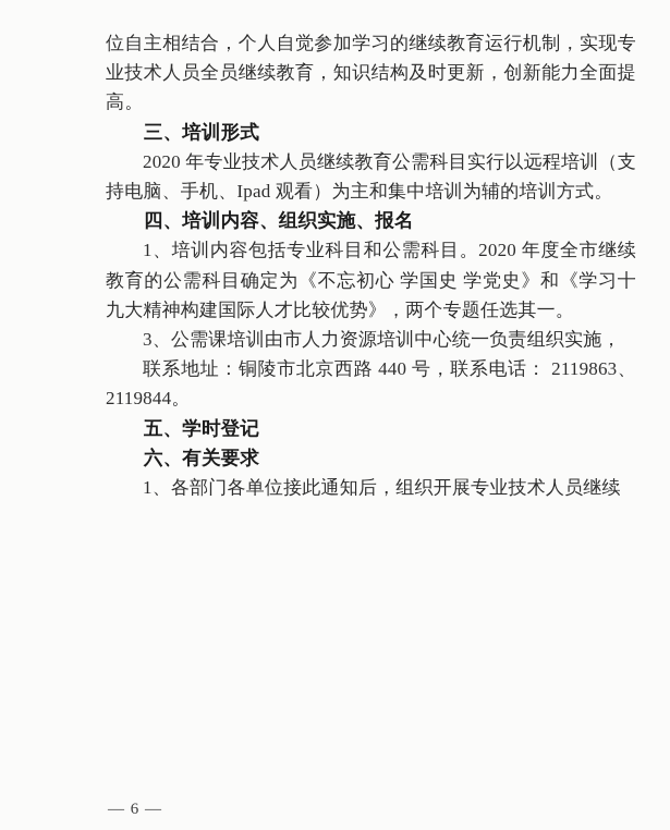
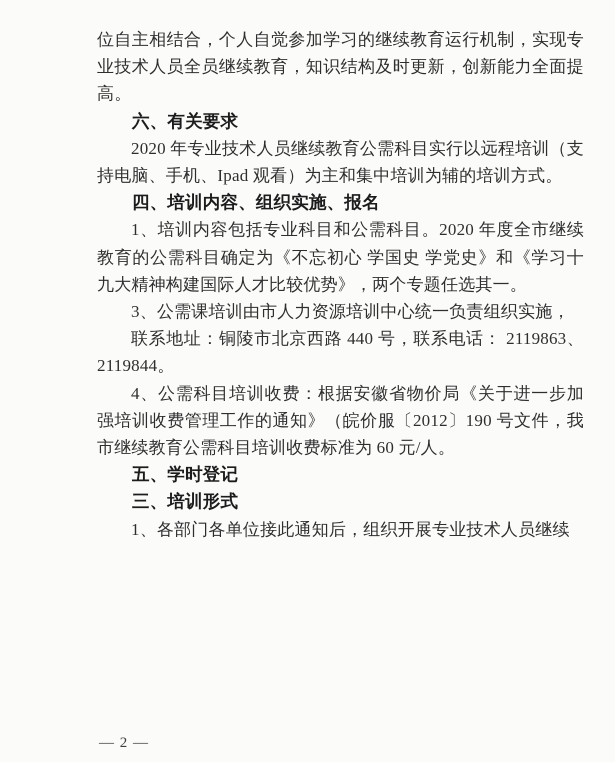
  位自主相结合，个人自觉参加学习的继续教育运行机制，实现专业技术人员全员继续教育，知识结构及时更新，创新能力全面提高。
- 三、培训形式
+ 六、有关要求
  2020 年专业技术人员继续教育公需科目实行以远程培训（支持电脑、手机、Ipad 观看）为主和集中培训为辅的培训方式。
  四、培训内容、组织实施、报名
  1、培训内容包括专业科目和公需科目。2020 年度全市继续教育的公需科目确定为《不忘初心 学国史 学党史》和《学习十九大精神构建国际人才比较优势》，两个专题任选其一。
  3、公需课培训由市人力资源培训中心统一负责组织实施，
  联系地址：铜陵市北京西路 440 号，联系电话： 2119863、2119844。
+ 4、公需科目培训收费：根据安徽省物价局《关于进一步加强培训收费管理工作的通知》（皖价服〔2012〕190 号文件，我市继续教育公需科目培训收费标准为 60 元/人。
  五、学时登记
- 六、有关要求
+ 三、培训形式
  1、各部门各单位接此通知后，组织开展专业技术人员继续
- — 6 —
+ — 2 —
